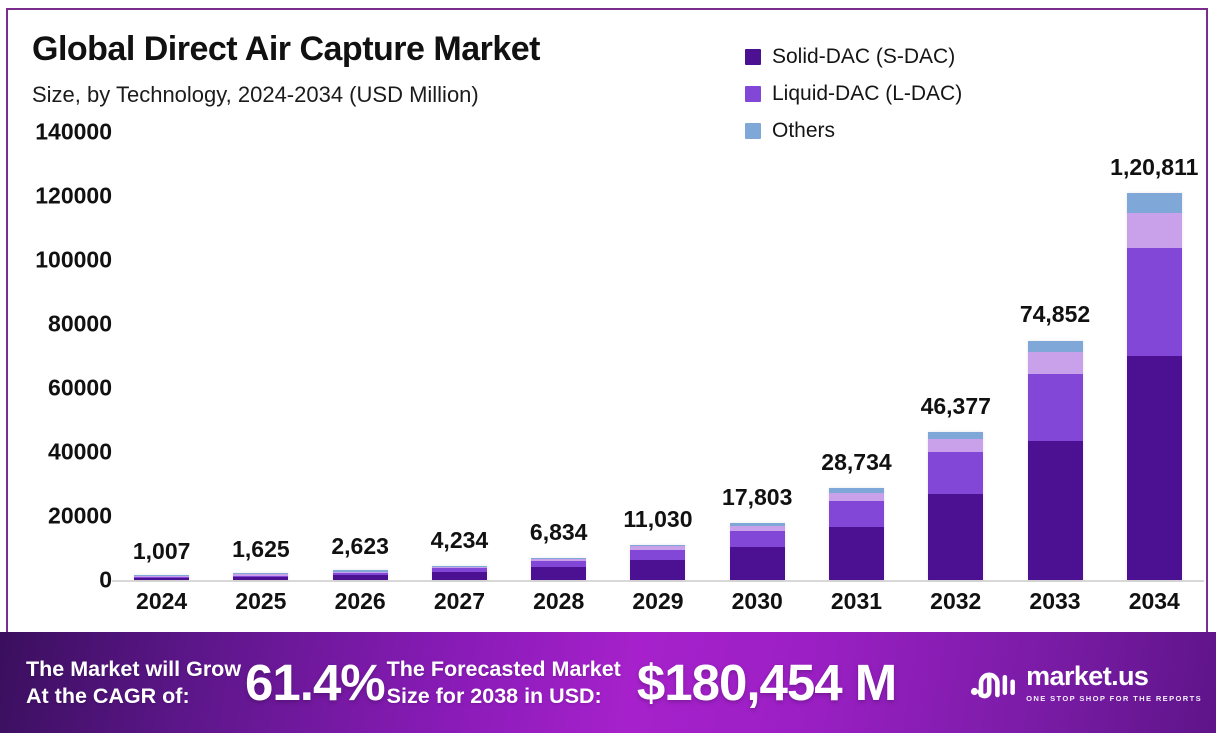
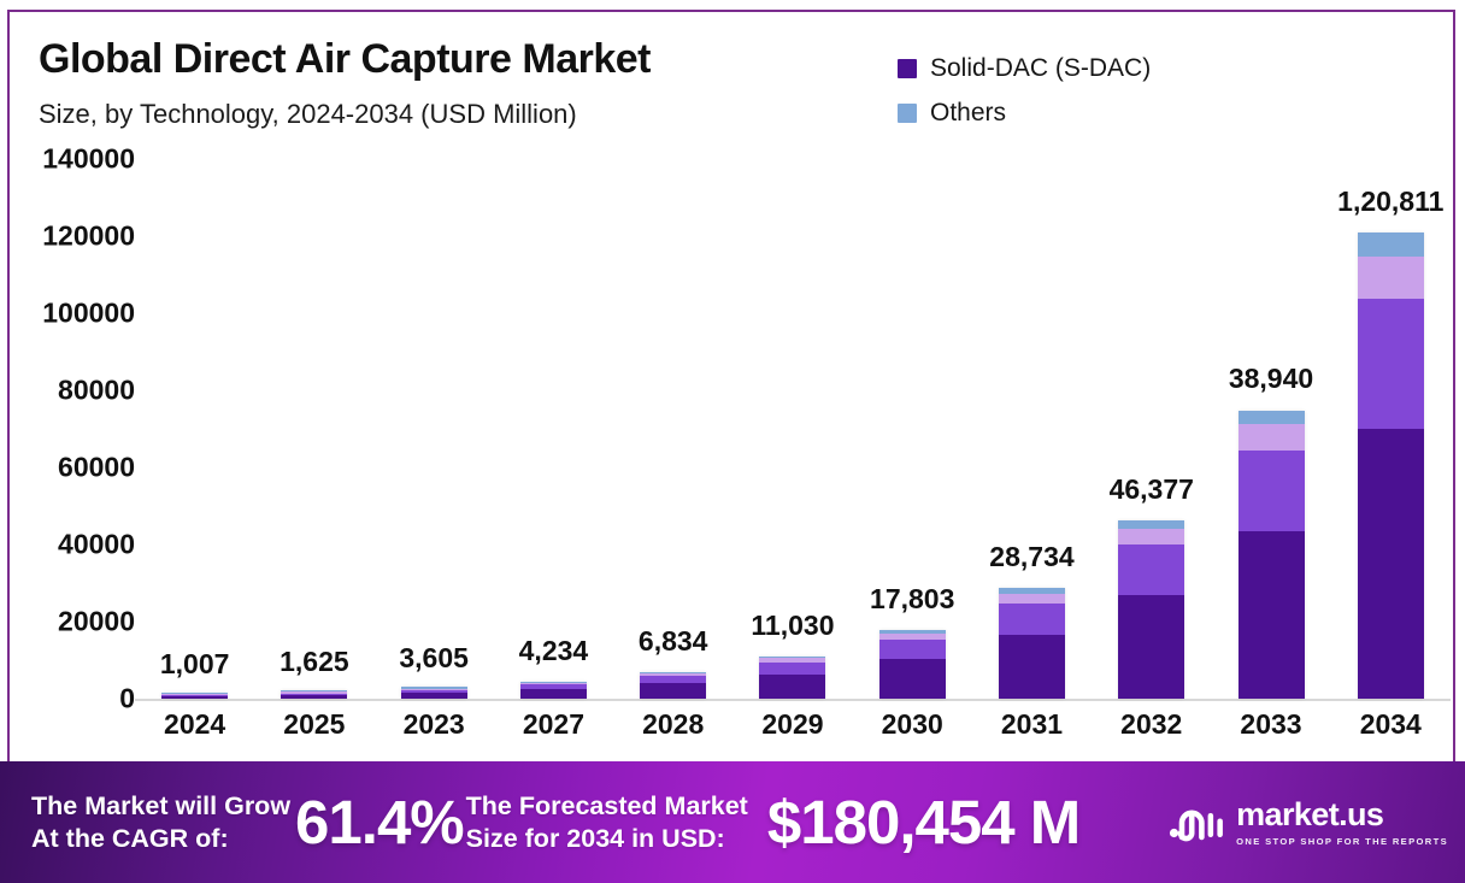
  Global Direct Air Capture Market
  Size, by Technology, 2024-2034 (USD Million)
  Solid-DAC (S-DAC)
- Liquid-DAC (L-DAC)
  Others
  0
  20000
  40000
  60000
  80000
  100000
  120000
  140000
  1,007
  1,625
- 2,623
+ 3,605
  4,234
  6,834
  11,030
  17,803
  28,734
  46,377
- 74,852
+ 38,940
  1,20,811
  2024
  2025
- 2026
+ 2023
  2027
  2028
  2029
  2030
  2031
  2032
  2033
  2034
  The Market will Grow
  At the CAGR of:
  61.4%
  The Forecasted Market
- Size for 2038 in USD:
+ Size for 2034 in USD:
  $180,454 M
  market.us
  ONE STOP SHOP FOR THE REPORTS
